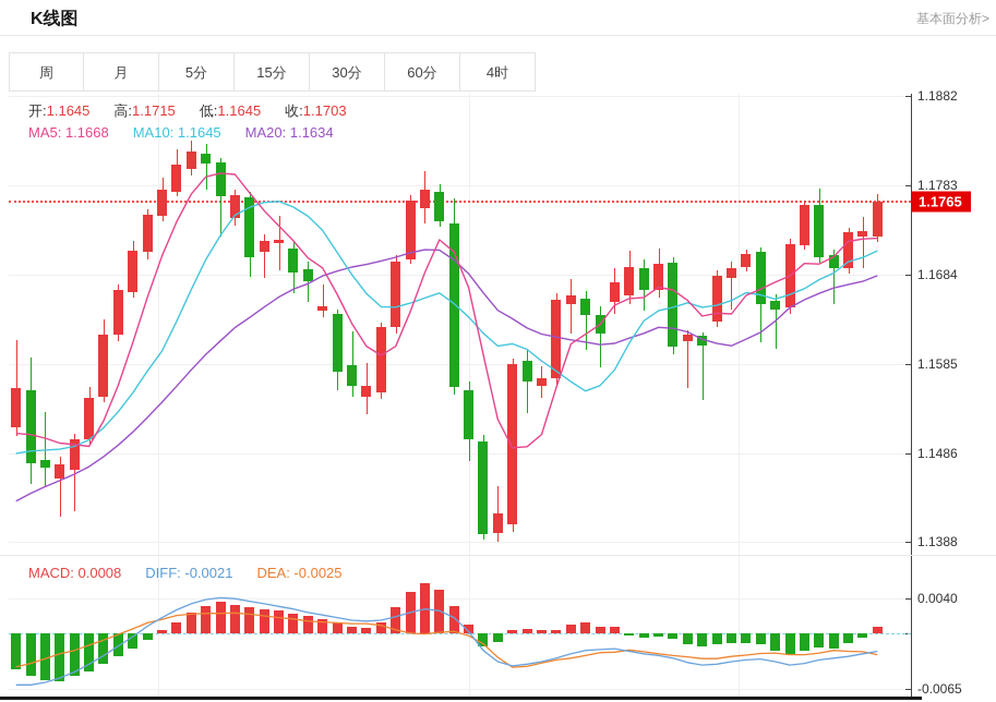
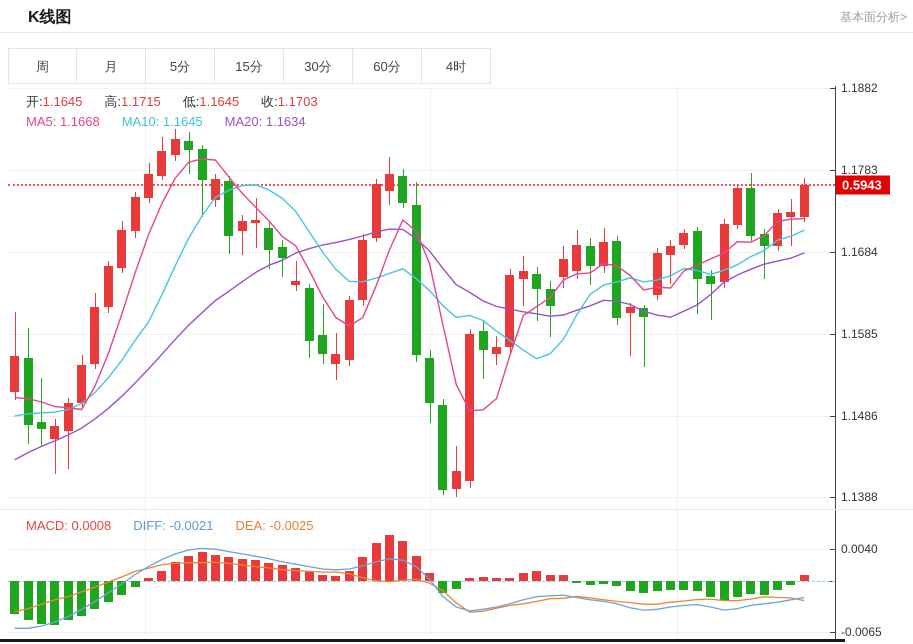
  K线图
  基本面分析>
  周
  月
  5分
  15分
  30分
  60分
  4时
  1.1882
  1.1783
  1.1684
  1.1585
  1.1486
  1.1388
  0.0040
  -0.0065
- 1.1765
+ 0.5943
  开:1.1645 高:1.1715 低:1.1645 收:1.1703
  MA5: 1.1668 MA10: 1.1645 MA20: 1.1634
  MACD: 0.0008 DIFF: -0.0021 DEA: -0.0025
